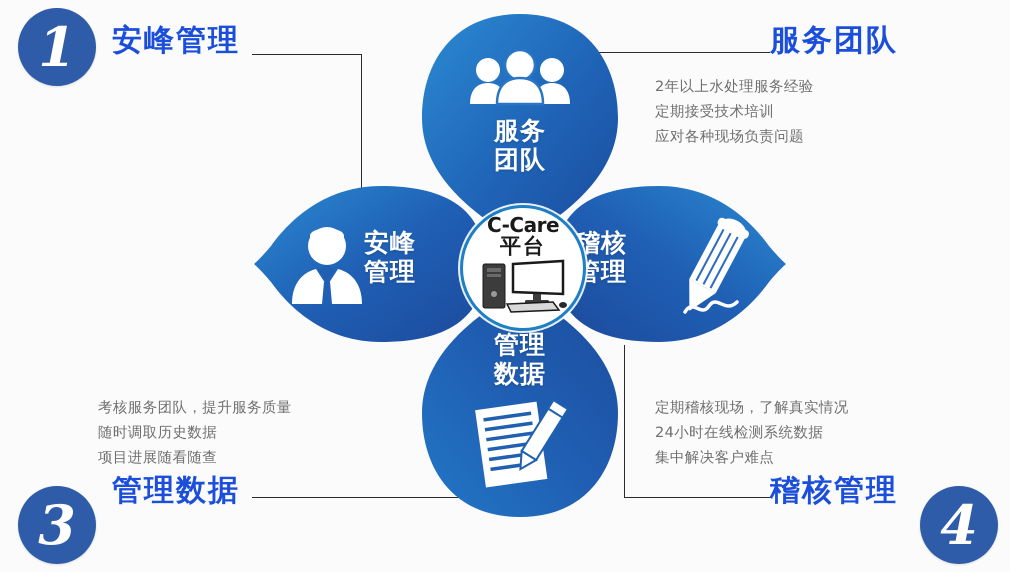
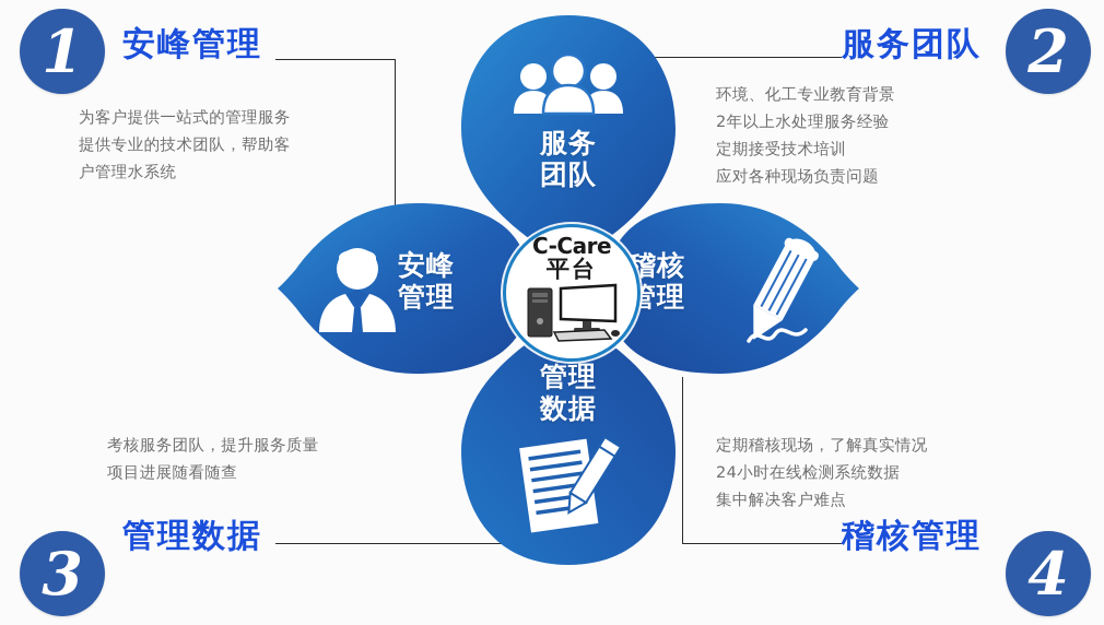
  服务
  团队
  管理
  数据
  安峰
  管理
  稽核
  管理
  C-Care
  平台
  1
+ 2
  3
  4
  安峰管理
  服务团队
  管理数据
  稽核管理
+ 为客户提供一站式的管理服务
+ 提供专业的技术团队，帮助客
+ 户管理水系统
+ 环境、化工专业教育背景
  2年以上水处理服务经验
  定期接受技术培训
  应对各种现场负责问题
  考核服务团队，提升服务质量
- 随时调取历史数据
  项目进展随看随查
  定期稽核现场，了解真实情况
  24小时在线检测系统数据
  集中解决客户难点
